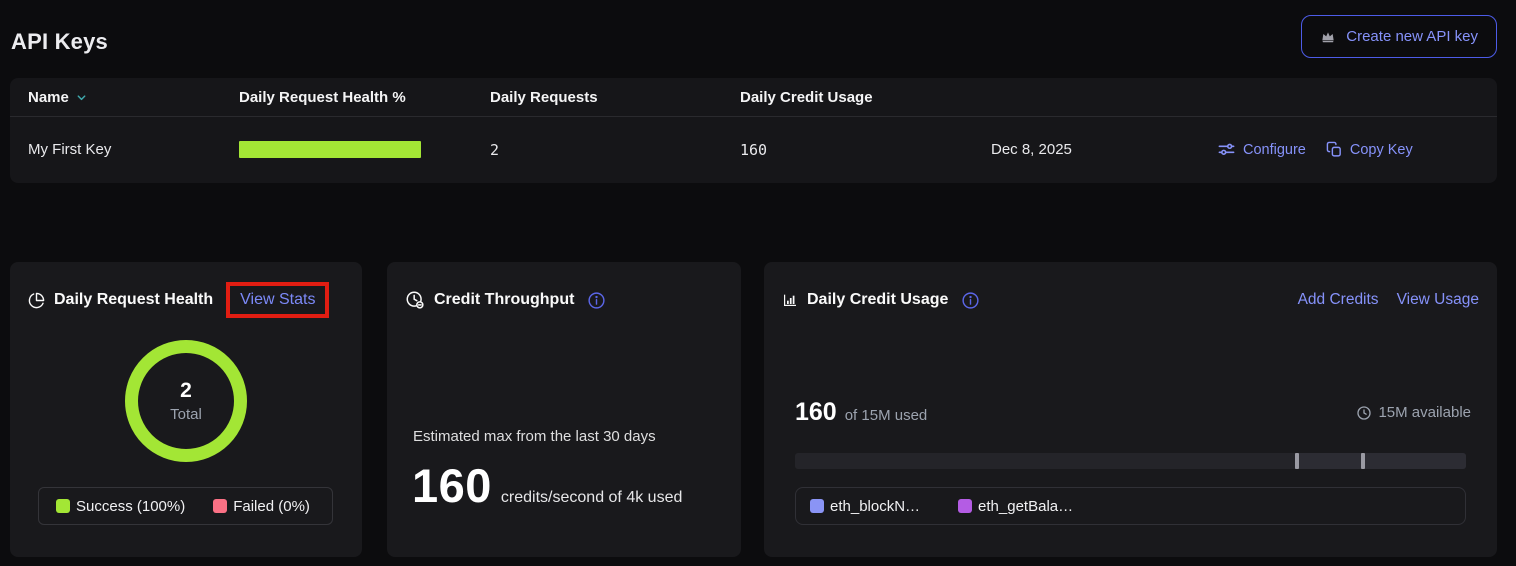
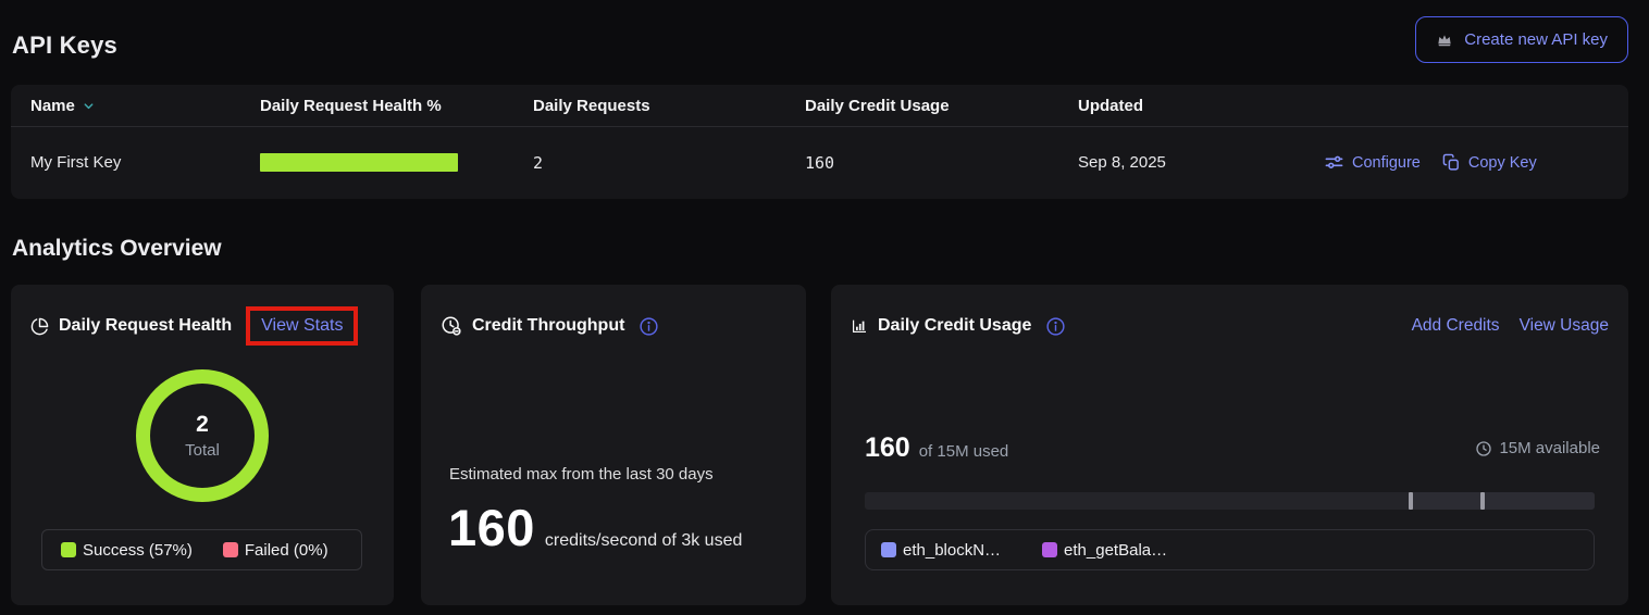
  API Keys
  Create new API key
  Name
  Daily Request Health %
  Daily Requests
  Daily Credit Usage
+ Updated
  My First Key
  2
  160
- Dec 8, 2025
+ Sep 8, 2025
  Configure
  Copy Key
+ Analytics Overview
  Daily Request Health
  View Stats
  2
  Total
- Success (100%)
+ Success (57%)
  Failed (0%)
  Credit Throughput
  Estimated max from the last 30 days
  160
- credits/second of 4k used
+ credits/second of 3k used
  Daily Credit Usage
  Add Credits
  View Usage
  160
  of 15M used
  15M available
  eth_blockN…
  eth_getBala…
